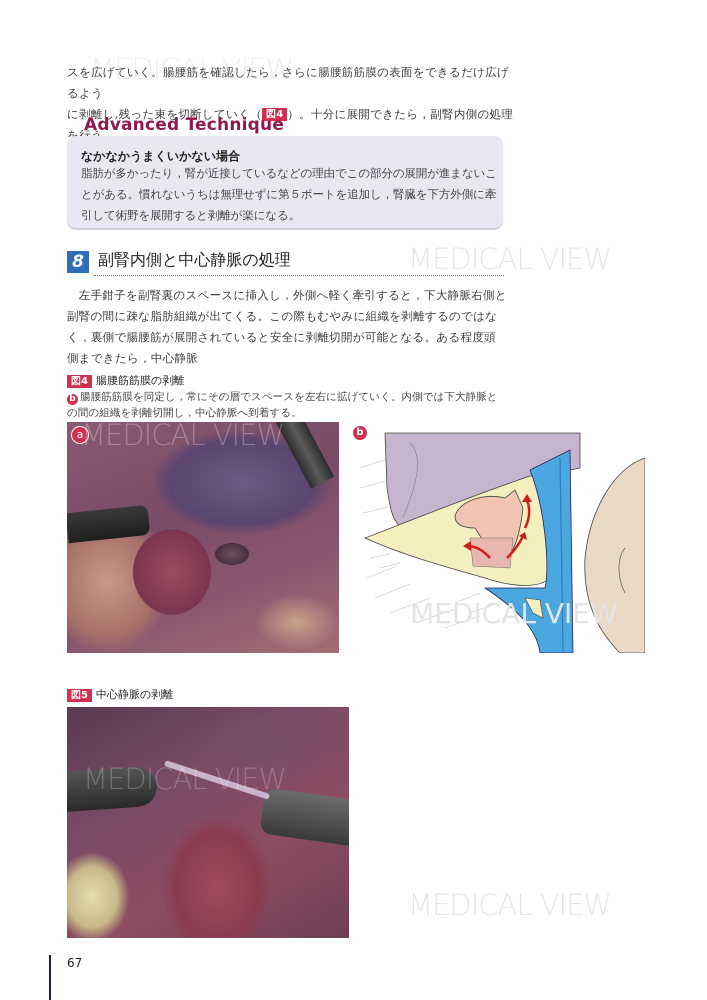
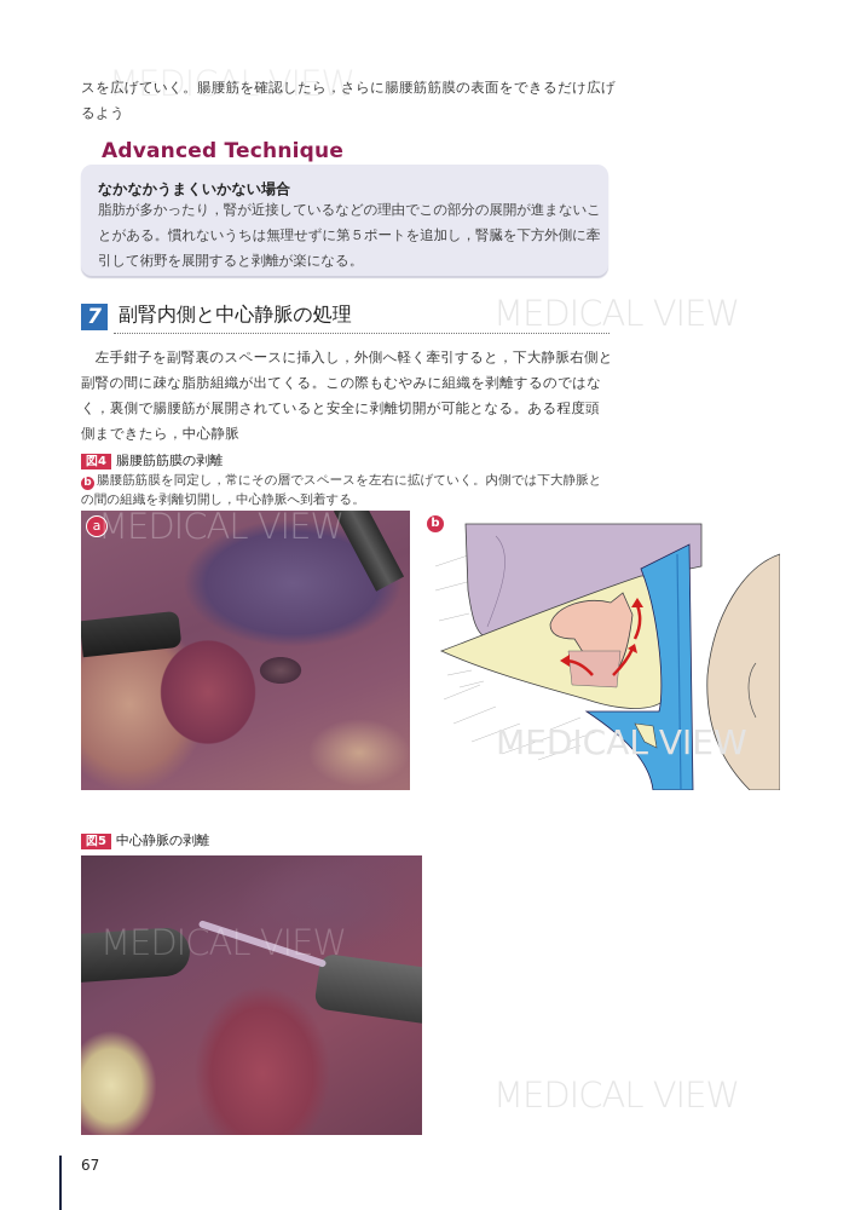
  MEDICAL VIEW
  MEDICAL VIEW
  MEDICAL VIEW
  スを広げていく。腸腰筋を確認したら，さらに腸腰筋筋膜の表面をできるだけ広げるよう
- に剥離し,残った束を切断していく（ 図4 ）。十分に展開できたら，副腎内側の処理を行う。
  Advanced Technique
  なかなかうまくいかない場合
  脂肪が多かったり，腎が近接しているなどの理由でこの部分の展開が進まないことがある。慣れないうちは無理せずに第５ポートを追加し，腎臓を下方外側に牽引して術野を展開すると剥離が楽になる。
- 8
+ 7
  副腎内側と中心静脈の処理
  左手鉗子を副腎裏のスペースに挿入し，外側へ軽く牽引すると，下大静脈右側と副腎の間に疎な脂肪組織が出てくる。この際もむやみに組織を剥離するのではなく，裏側で腸腰筋が展開されていると安全に剥離切開が可能となる。ある程度頭側まできたら，中心静脈
  図4 腸腰筋筋膜の剥離
  b 腸腰筋筋膜を同定し，常にその層でスペースを左右に拡げていく。内側では下大静脈との間の組織を剥離切開し，中心静脈へ到着する。
  a
  MEDICAL VIEW
  b
  MEDICAL VIEW
  図5 中心静脈の剥離
  MEDICAL VIEW
  67
